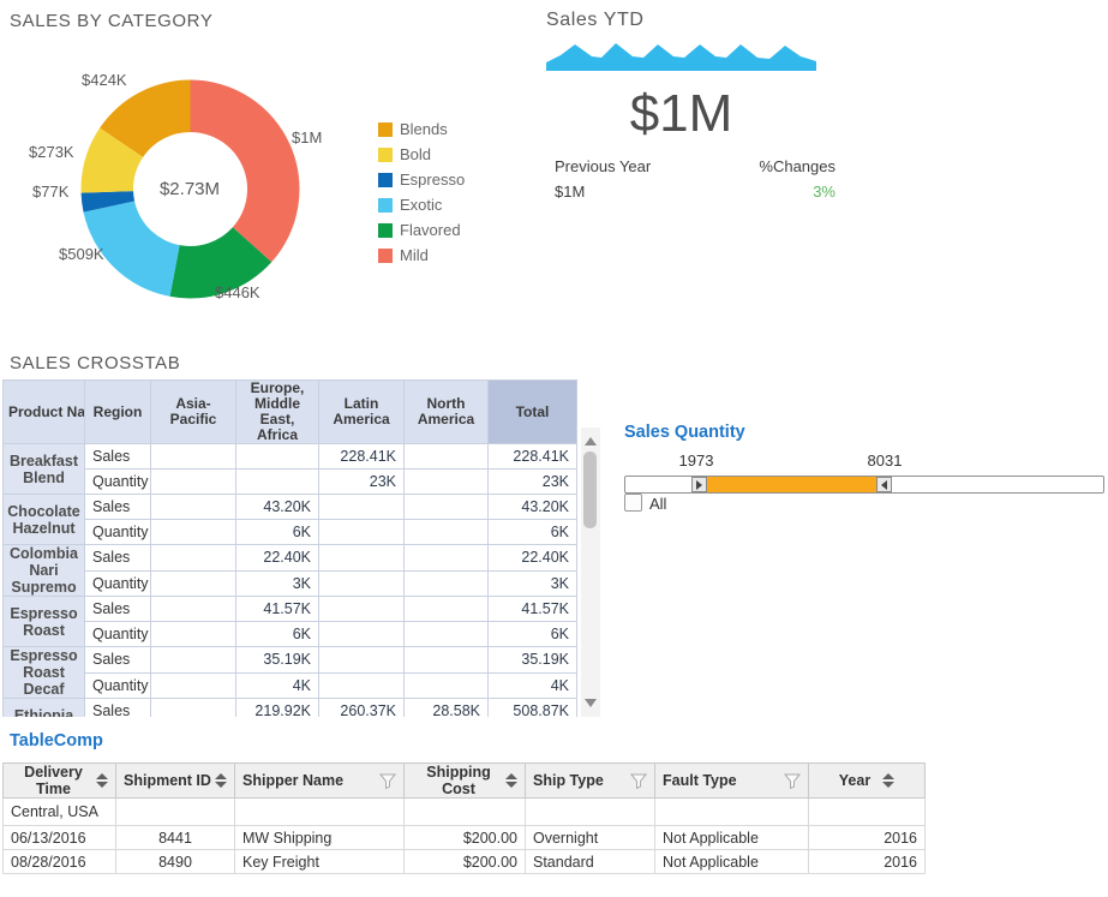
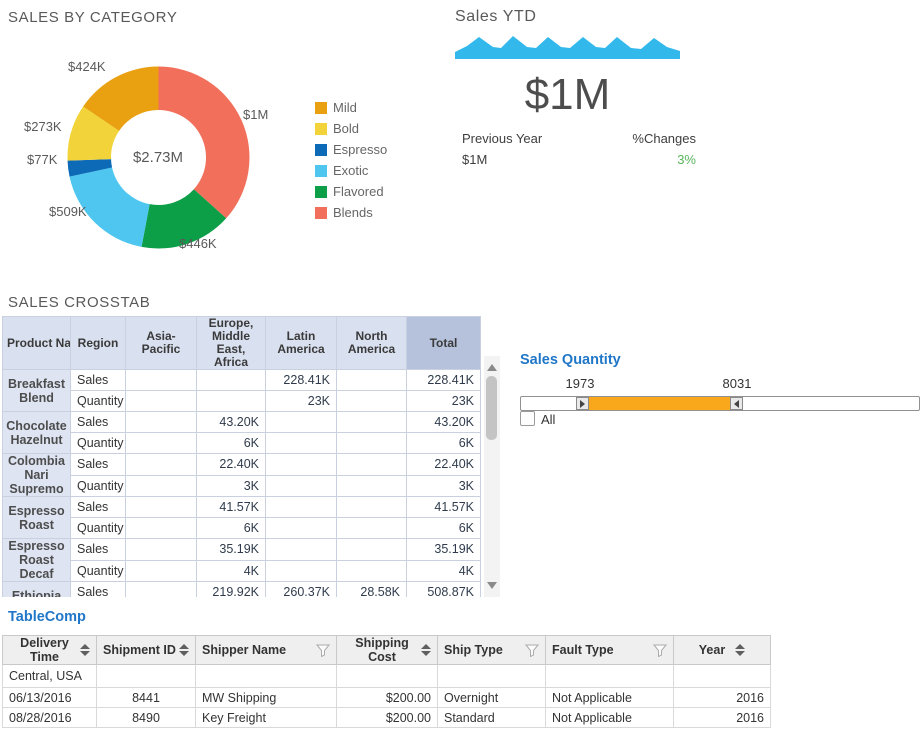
  SALES BY CATEGORY
  $2.73M
  $1M
  $446K
  $509K
  $77K
  $273K
  $424K
- Blends
+ Mild
  Bold
  Espresso
  Exotic
  Flavored
- Mild
+ Blends
  Sales YTD
  $1M
  Previous Year
  %Changes
  $1M
  3%
  SALES CROSSTAB
  Product Na	Region	Asia-Pacific	Europe, Middle East, Africa	Latin America	North America	Total
  Breakfast Blend	Sales			228.41K		228.41K
  Quantity			23K		23K
  Chocolate Hazelnut	Sales		43.20K			43.20K
  Quantity		6K			6K
  Colombia Nari Supremo	Sales		22.40K			22.40K
  Quantity		3K			3K
  Espresso Roast	Sales		41.57K			41.57K
  Quantity		6K			6K
  Espresso Roast Decaf	Sales		35.19K			35.19K
  Quantity		4K			4K
  Ethiopia	Sales		219.92K	260.37K	28.58K	508.87K
  Sales Quantity
  1973
  8031
  All
  TableComp
  Delivery Time	Shipment ID	Shipper Name	Shipping Cost	Ship Type	Fault Type	Year
  Central, USA
  06/13/2016	8441	MW Shipping	$200.00	Overnight	Not Applicable	2016
  08/28/2016	8490	Key Freight	$200.00	Standard	Not Applicable	2016
